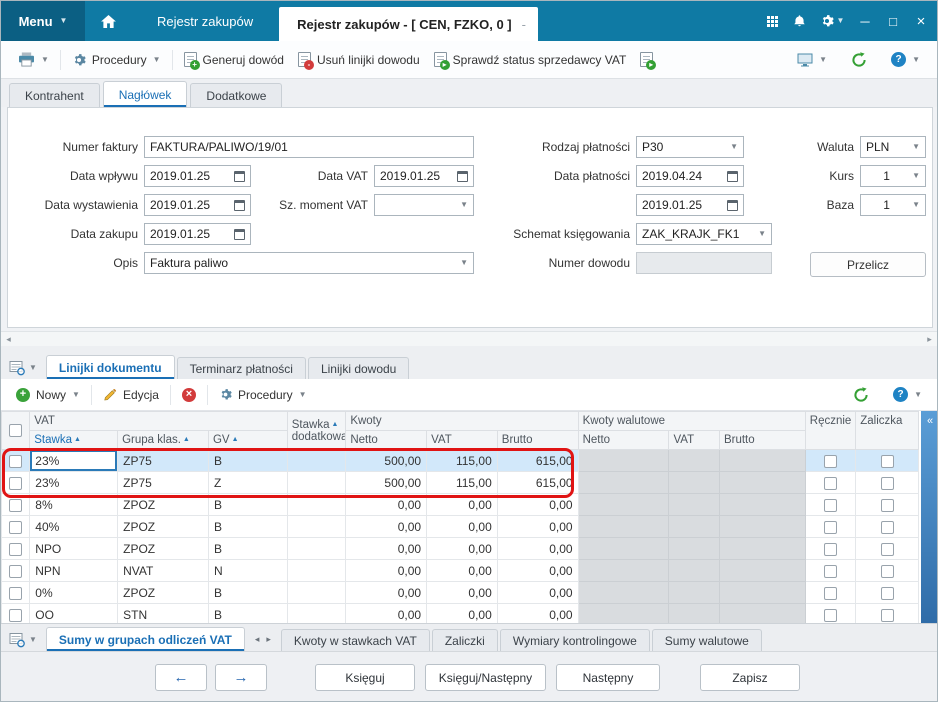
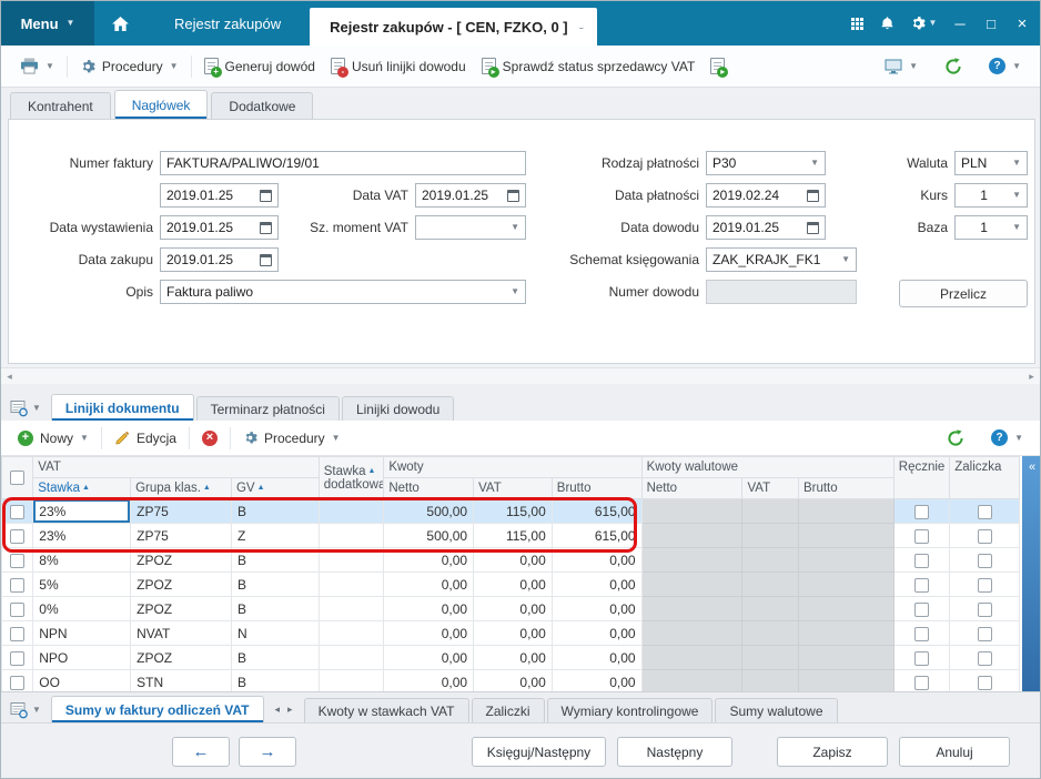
  Menu
  ▼
  Rejestr zakupów
  Rejestr zakupów - [ CEN, FZKO, 0 ]
  -
  ▼
  ─
  □
  ×
  ▼
  Procedury
  ▼
  +
  Generuj dowód
  -
  Usuń linijki dowodu
  ▸
  Sprawdź status sprzedawcy VAT
  ▸
  ▼
  ?
  ▼
  Kontrahent
  Nagłówek
  Dodatkowe
  Numer faktury
  FAKTURA/PALIWO/19/01
- Data wpływu
  2019.01.25
  Data wystawienia
  2019.01.25
  Data zakupu
  2019.01.25
  Opis
  Faktura paliwo
  ▼
  Data VAT
  2019.01.25
  Sz. moment VAT
  ▼
  Rodzaj płatności
  P30
  ▼
  Data płatności
- 2019.04.24
+ 2019.02.24
+ Data dowodu
  2019.01.25
  Schemat księgowania
  ZAK_KRAJK_FK1
  ▼
  Numer dowodu
  Waluta
  PLN
  ▼
  Kurs
  1
  ▼
  Baza
  1
  ▼
  Przelicz
  ◂
  ▸
  ▼
  Linijki dokumentu
  Terminarz płatności
  Linijki dowodu
  +
  Nowy
  ▼
  Edycja
  ×
  Procedury
  ▼
  ?
  ▼
  	VAT	Stawkadodatkowa	Kwoty	Kwoty walutowe	Ręcznie	Zaliczka
  Stawka	Grupa klas.	GV	Netto	VAT	Brutto	Netto	VAT	Brutto
  	23%	ZP75	B		500,00	115,00	615,00
  	23%	ZP75	Z		500,00	115,00	615,00
  	8%	ZPOZ	B		0,00	0,00	0,00
- 	40%	ZPOZ	B		0,00	0,00	0,00
+ 	5%	ZPOZ	B		0,00	0,00	0,00
- 	NPO	ZPOZ	B		0,00	0,00	0,00
+ 	0%	ZPOZ	B		0,00	0,00	0,00
  	NPN	NVAT	N		0,00	0,00	0,00
- 	0%	ZPOZ	B		0,00	0,00	0,00
+ 	NPO	ZPOZ	B		0,00	0,00	0,00
  	OO	STN	B		0,00	0,00	0,00
  «
  ▼
- Sumy w grupach odliczeń VAT
+ Sumy w faktury odliczeń VAT
  ◂
  ▸
  Kwoty w stawkach VAT
  Zaliczki
  Wymiary kontrolingowe
  Sumy walutowe
  ←
  →
- Księguj
  Księguj/Następny
  Następny
  Zapisz
+ Anuluj
